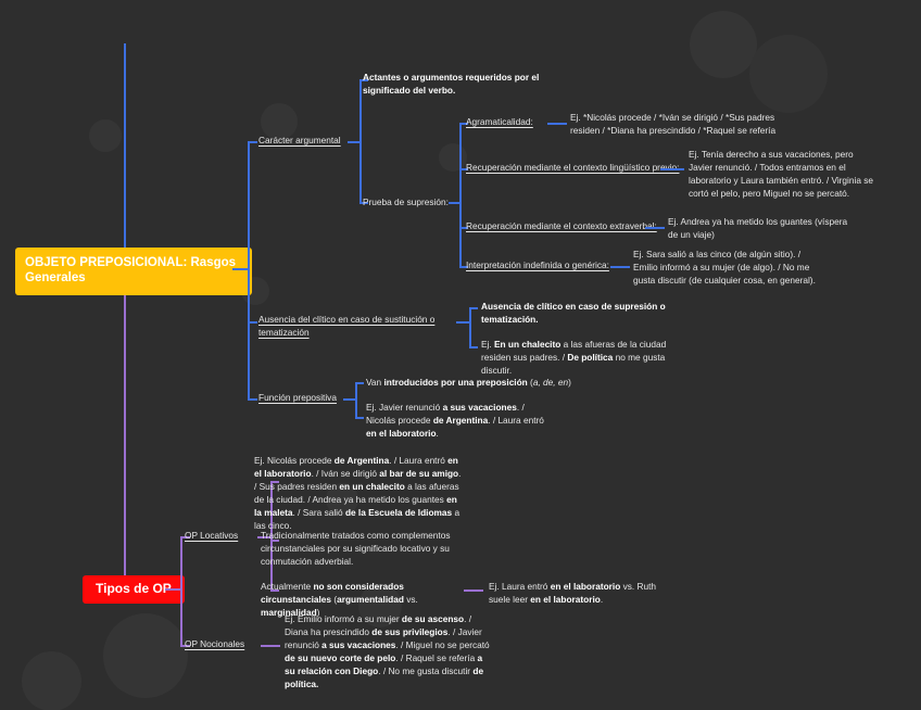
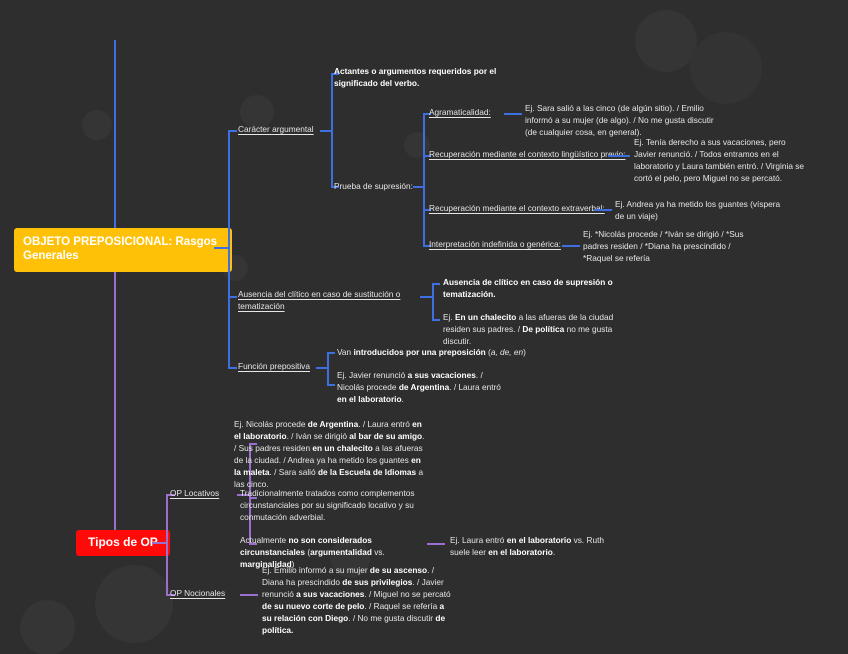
  OBJETO PREPOSICIONAL: Rasgos Generales
  Carácter argumental
  Actantes o argumentos requeridos por el significado del verbo.
  Prueba de supresión:
  Agramaticalidad:
- Ej. *Nicolás procede / *Iván se dirigió / *Sus padres residen / *Diana ha prescindido / *Raquel se refería
+ Ej. Sara salió a las cinco (de algún sitio). / Emilio informó a su mujer (de algo). / No me gusta discutir (de cualquier cosa, en general).
  Recuperación mediante el contexto lingüístico previo:
  Ej. Tenía derecho a sus vacaciones, pero Javier renunció. / Todos entramos en el laboratorio y Laura también entró. / Virginia se cortó el pelo, pero Miguel no se percató.
  Recuperación mediante el contexto extraverbal:
  Ej. Andrea ya ha metido los guantes (víspera de un viaje)
  Interpretación indefinida o genérica:
- Ej. Sara salió a las cinco (de algún sitio). / Emilio informó a su mujer (de algo). / No me gusta discutir (de cualquier cosa, en general).
+ Ej. *Nicolás procede / *Iván se dirigió / *Sus padres residen / *Diana ha prescindido / *Raquel se refería
  Ausencia del clítico en caso de sustitución o tematización
  Ausencia de clítico en caso de supresión o tematización.
  Ej. En un chalecito a las afueras de la ciudad residen sus padres. / De política no me gusta discutir.
  Función prepositiva
  Van introducidos por una preposición (a, de, en)
  Ej. Javier renunció a sus vacaciones. / Nicolás procede de Argentina. / Laura entró en el laboratorio.
  Tipos de O
  OP Locativos
  Ej. Nicolás procede de Argentina. / Laura entró en el laboratorio. / Iván se dirigió al bar de su amigo. / Sus padres residen en un chalecito a las afueras de la ciudad. / Andrea ya ha metido los guantes en la maleta. / Sara salió de la Escuela de Idiomas a las cinco.
  Tradicionalmente tratados como complementos circunstanciales por su significado locativo y su conmutación adverbial.
  Actualmente no son considerados circunstanciales (argumentalidad vs. marginalidad)
  Ej. Laura entró en el laboratorio vs. Ruth suele leer en el laboratorio.
  OP Nocionales
  Ej. Emilio informó a su mujer de su ascenso. / Diana ha prescindido de sus privilegios. / Javier renunció a sus vacaciones. / Miguel no se percató de su nuevo corte de pelo. / Raquel se refería a su relación con Diego. / No me gusta discutir de política.
